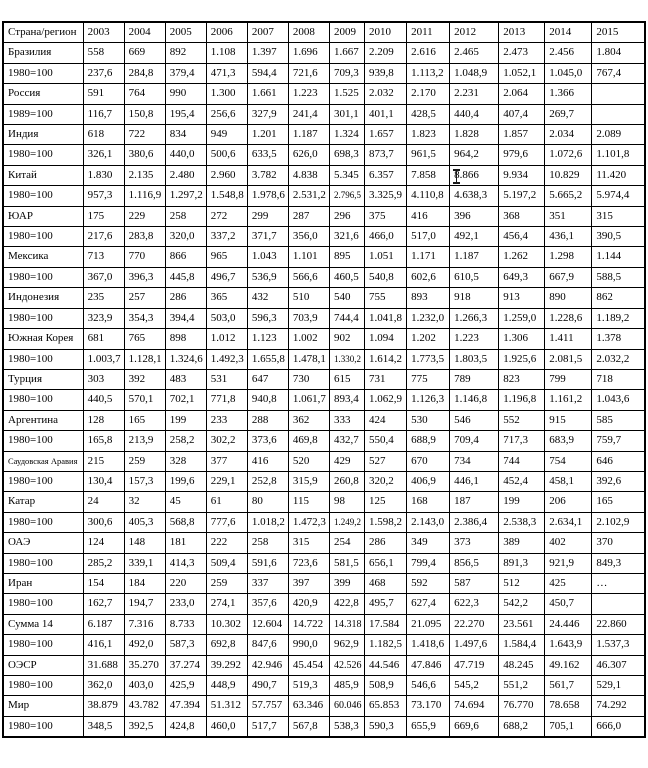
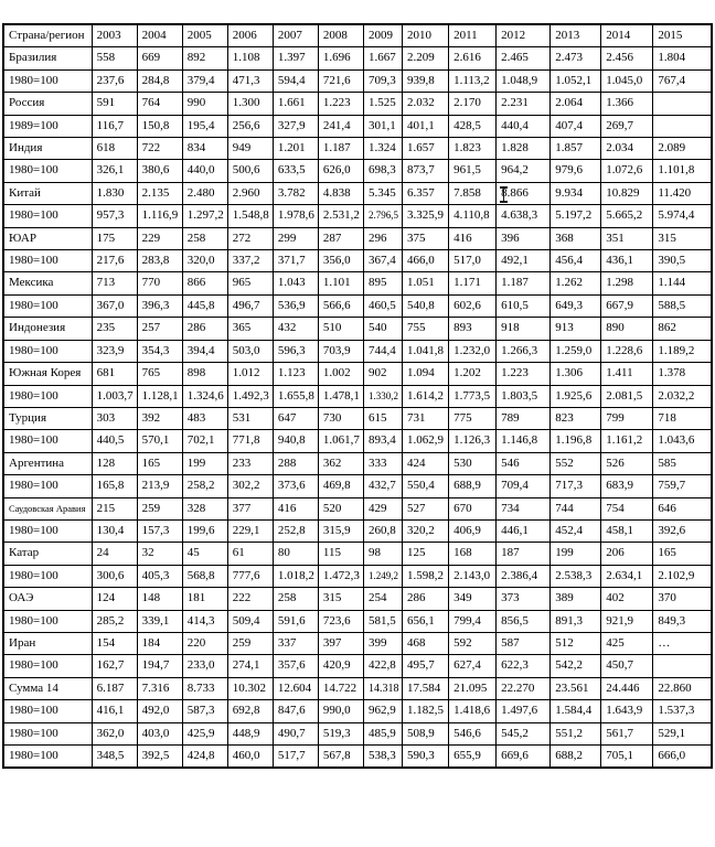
  Страна/регион	2003	2004	2005	2006	2007	2008	2009	2010	2011	2012	2013	2014	2015
  Бразилия	558	669	892	1.108	1.397	1.696	1.667	2.209	2.616	2.465	2.473	2.456	1.804
  1980=100	237,6	284,8	379,4	471,3	594,4	721,6	709,3	939,8	1.113,2	1.048,9	1.052,1	1.045,0	767,4
  Россия	591	764	990	1.300	1.661	1.223	1.525	2.032	2.170	2.231	2.064	1.366
  1989=100	116,7	150,8	195,4	256,6	327,9	241,4	301,1	401,1	428,5	440,4	407,4	269,7
  Индия	618	722	834	949	1.201	1.187	1.324	1.657	1.823	1.828	1.857	2.034	2.089
  1980=100	326,1	380,6	440,0	500,6	633,5	626,0	698,3	873,7	961,5	964,2	979,6	1.072,6	1.101,8
  Китай	1.830	2.135	2.480	2.960	3.782	4.838	5.345	6.357	7.858	.866	9.934	10.829	11.420
  1980=100	957,3	1.116,9	1.297,2	1.548,8	1.978,6	2.531,2	2.796,5	3.325,9	4.110,8	4.638,3	5.197,2	5.665,2	5.974,4
  ЮАР	175	229	258	272	299	287	296	375	416	396	368	351	315
- 1980=100	217,6	283,8	320,0	337,2	371,7	356,0	321,6	466,0	517,0	492,1	456,4	436,1	390,5
+ 1980=100	217,6	283,8	320,0	337,2	371,7	356,0	367,4	466,0	517,0	492,1	456,4	436,1	390,5
  Мексика	713	770	866	965	1.043	1.101	895	1.051	1.171	1.187	1.262	1.298	1.144
  1980=100	367,0	396,3	445,8	496,7	536,9	566,6	460,5	540,8	602,6	610,5	649,3	667,9	588,5
  Индонезия	235	257	286	365	432	510	540	755	893	918	913	890	862
  1980=100	323,9	354,3	394,4	503,0	596,3	703,9	744,4	1.041,8	1.232,0	1.266,3	1.259,0	1.228,6	1.189,2
  Южная Корея	681	765	898	1.012	1.123	1.002	902	1.094	1.202	1.223	1.306	1.411	1.378
  1980=100	1.003,7	1.128,1	1.324,6	1.492,3	1.655,8	1.478,1	1.330,2	1.614,2	1.773,5	1.803,5	1.925,6	2.081,5	2.032,2
  Турция	303	392	483	531	647	730	615	731	775	789	823	799	718
  1980=100	440,5	570,1	702,1	771,8	940,8	1.061,7	893,4	1.062,9	1.126,3	1.146,8	1.196,8	1.161,2	1.043,6
- Аргентина	128	165	199	233	288	362	333	424	530	546	552	915	585
+ Аргентина	128	165	199	233	288	362	333	424	530	546	552	526	585
  1980=100	165,8	213,9	258,2	302,2	373,6	469,8	432,7	550,4	688,9	709,4	717,3	683,9	759,7
  Саудовская Аравия	215	259	328	377	416	520	429	527	670	734	744	754	646
  1980=100	130,4	157,3	199,6	229,1	252,8	315,9	260,8	320,2	406,9	446,1	452,4	458,1	392,6
  Катар	24	32	45	61	80	115	98	125	168	187	199	206	165
  1980=100	300,6	405,3	568,8	777,6	1.018,2	1.472,3	1.249,2	1.598,2	2.143,0	2.386,4	2.538,3	2.634,1	2.102,9
  ОАЭ	124	148	181	222	258	315	254	286	349	373	389	402	370
  1980=100	285,2	339,1	414,3	509,4	591,6	723,6	581,5	656,1	799,4	856,5	891,3	921,9	849,3
  Иран	154	184	220	259	337	397	399	468	592	587	512	425	…
  1980=100	162,7	194,7	233,0	274,1	357,6	420,9	422,8	495,7	627,4	622,3	542,2	450,7
  Сумма 14	6.187	7.316	8.733	10.302	12.604	14.722	14.318	17.584	21.095	22.270	23.561	24.446	22.860
  1980=100	416,1	492,0	587,3	692,8	847,6	990,0	962,9	1.182,5	1.418,6	1.497,6	1.584,4	1.643,9	1.537,3
- ОЭСР	31.688	35.270	37.274	39.292	42.946	45.454	42.526	44.546	47.846	47.719	48.245	49.162	46.307
  1980=100	362,0	403,0	425,9	448,9	490,7	519,3	485,9	508,9	546,6	545,2	551,2	561,7	529,1
- Мир	38.879	43.782	47.394	51.312	57.757	63.346	60.046	65.853	73.170	74.694	76.770	78.658	74.292
  1980=100	348,5	392,5	424,8	460,0	517,7	567,8	538,3	590,3	655,9	669,6	688,2	705,1	666,0
